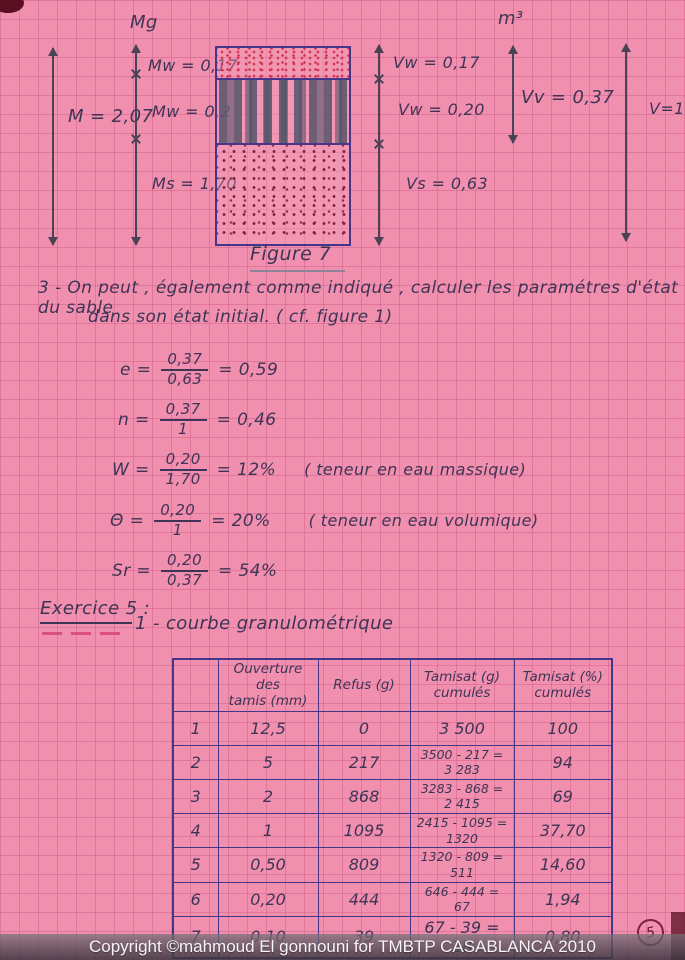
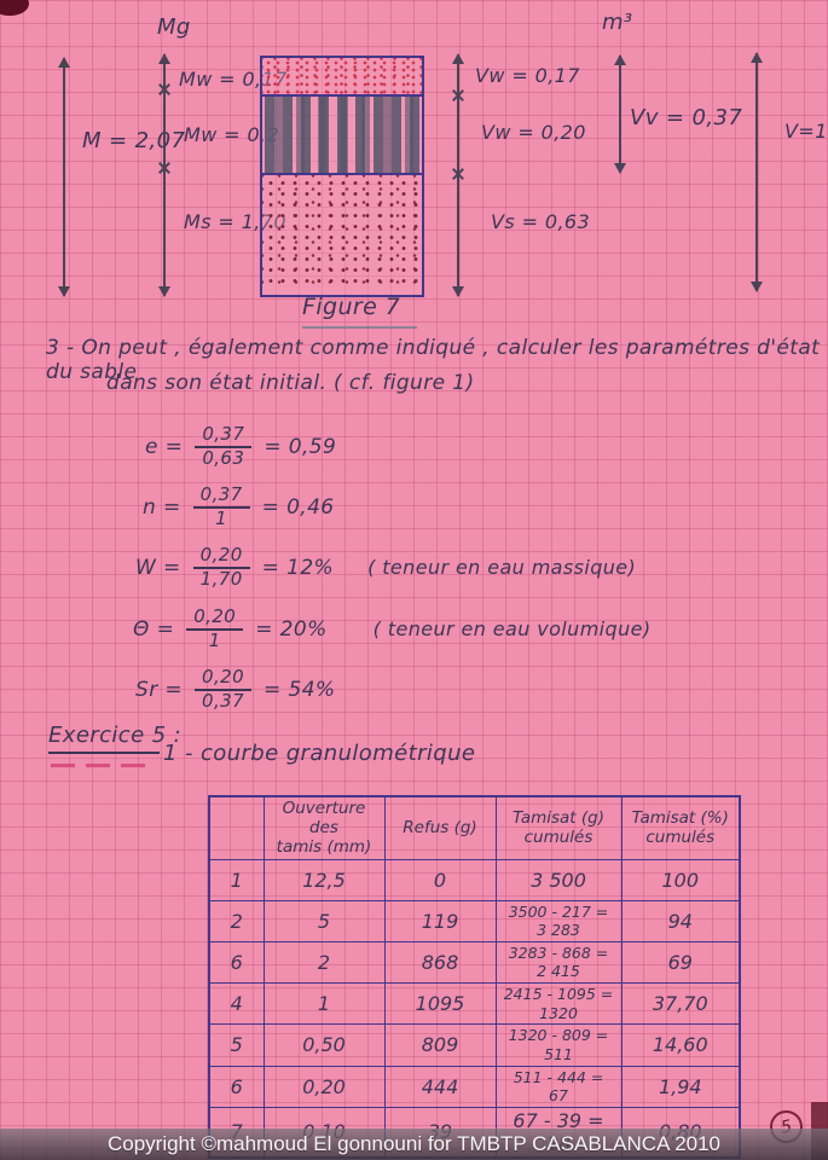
  Mg
  m³
  M = 2,7
  Mw = 0,
  Ms = 1,
  Vw = 0,17
  Vw = 0,20
  Vs = 0,63
  Vv = 0,37
  V=1
  Figure 7
  3 - On peut , également comme indiqué , calculer les paramétres d'état du sable
  dans son état initial. ( cf. figure 1)
  e =
  0,37
  0,63
  = 0,59
  n =
  0,37
  1
  = 0,46
  W =
  0,20
  1,70
  = 12%
  ( teneur en eau massique)
  Θ =
  0,20
  1
  = 20%
  ( teneur en eau volumique)
  Sr =
  0,20
  0,37
  = 54%
  Exercice 5 :
  1 - courbe granulométrique
  	Ouverture des tamis (mm)	Refus (g)	Tamisat (g) cumulés	Tamisat (%) cumulés
  1	12,5	0	3 500	100
- 2	5	217	3500 - 217 = 3 283	94
+ 2	5	119	3500 - 217 = 3 283	94
- 3	2	868	3283 - 868 = 2 415	69
+ 6	2	868	3283 - 868 = 2 415	69
  4	1	1095	2415 - 1095 = 1320	37,70
  5	0,50	809	1320 - 809 = 511	14,60
- 6	0,20	444	646 - 444 = 67	1,94
+ 6	0,20	444	511 - 444 = 67	1,94
  Copyright ©mahmoud El gonnouni for TMBTP CASABLANCA 2010
